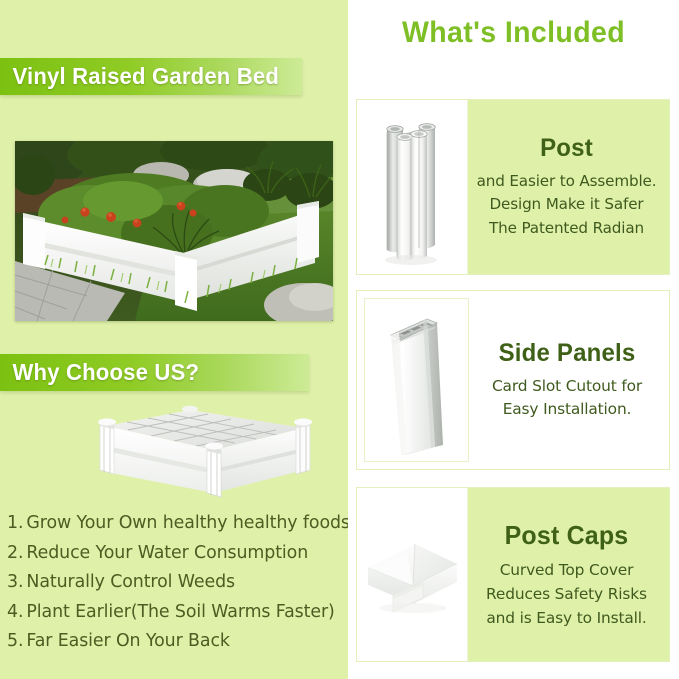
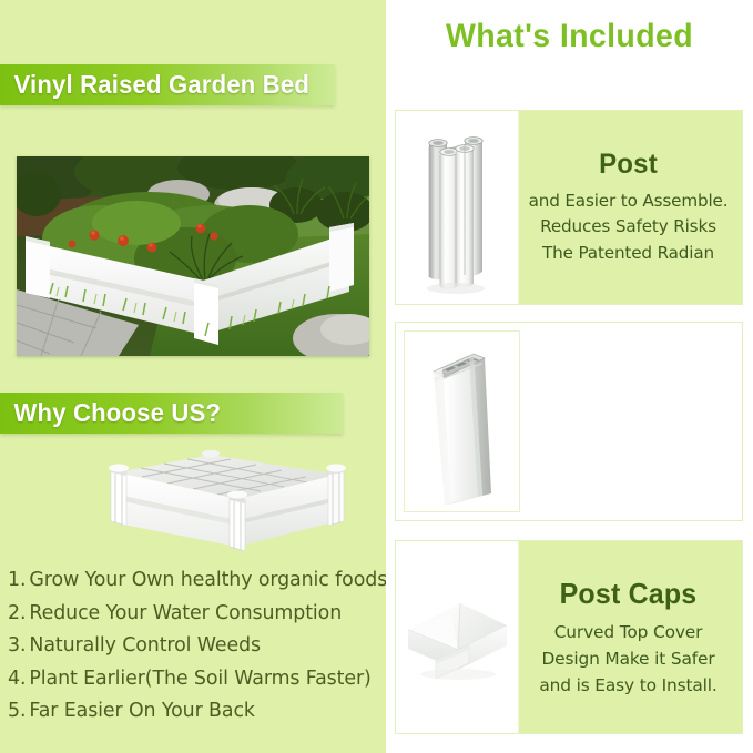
  Vinyl Raised Garden Bed
  Why Choose US?
- 1. Grow Your Own healthy healthy foods
+ 1. Grow Your Own healthy organic foods
  2. Reduce Your Water Consumption
  3. Naturally Control Weeds
  4. Plant Earlier(The Soil Warms Faster)
  5. Far Easier On Your Back
  What's Included
  Post
  and Easier to Assemble.
- Design Make it Safer
+ Reduces Safety Risks
  The Patented Radian
- Side Panels
- Card Slot Cutout for
- Easy Installation.
  Post Caps
  Curved Top Cover
- Reduces Safety Risks
+ Design Make it Safer
  and is Easy to Install.
